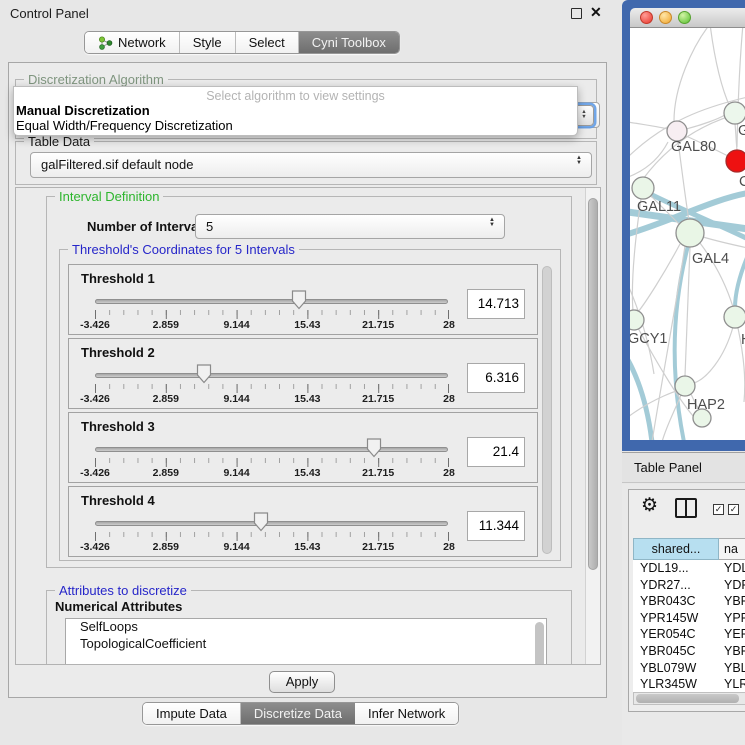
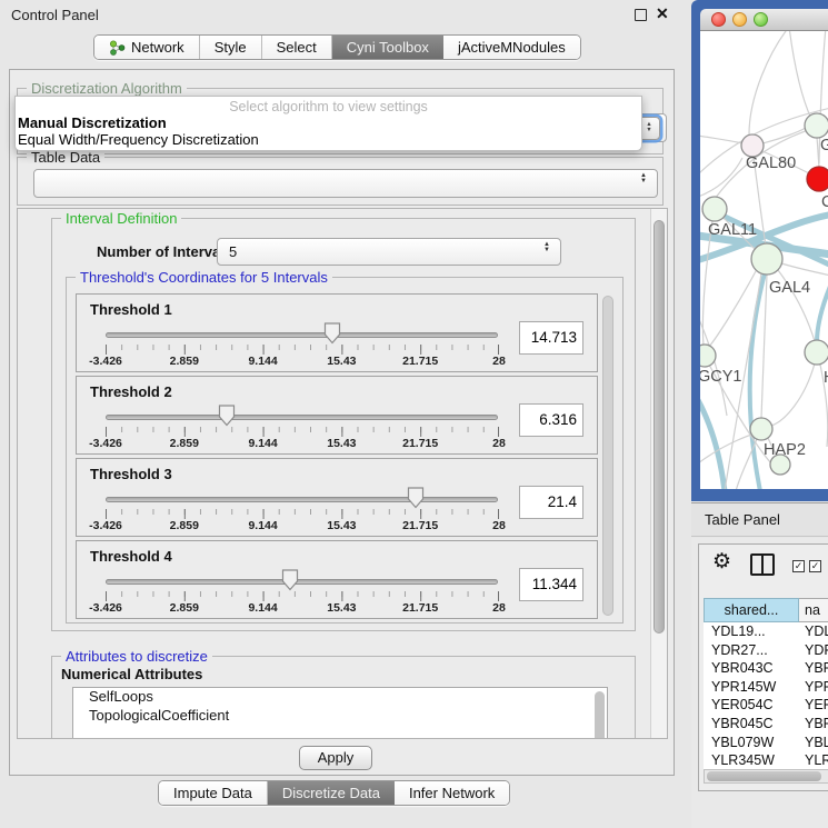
  Control Panel
  ✕
  Network
  Style
  Select
  Cyni Toolbox
+ jActiveMNodules
  Discretization Algorithm
  Table Data
- galFiltered.sif default node
  Interval Definition
  Number of Interv
  5
  Threshold's Coordinates for 5 Intervals
  Threshold 1
  -3.426
  2.859
  9.144
  15.43
  21.715
  28
  14.713
  Threshold 2
  -3.426
  2.859
  9.144
  15.43
  21.715
  28
  6.316
  Threshold 3
  -3.426
  2.859
  9.144
  15.43
  21.715
  28
  21.4
  Threshold 4
  -3.426
  2.859
  9.144
  15.43
  21.715
  28
  11.344
  Attributes to discretize
  Numerical Attributes
  SelfLoops
  TopologicalCoefficient
  Apply
  Select algorithm to view settings
  Manual Discretization
  Equal Width/Frequency Discretization
  Impute Data
  Discretize Data
  Infer Network
  GAL80
  C
  GAL11
  GAL4
  GCY1
  HAP2
  Table Panel
  ⚙
  ✓
  ✓
  shared...
  na
  YDL19...
  YDR27...
  YBR043C
  YPR145W
  YER054C
  YBR045C
  YBL079W
  YBL
  YLR345W
  YLR
